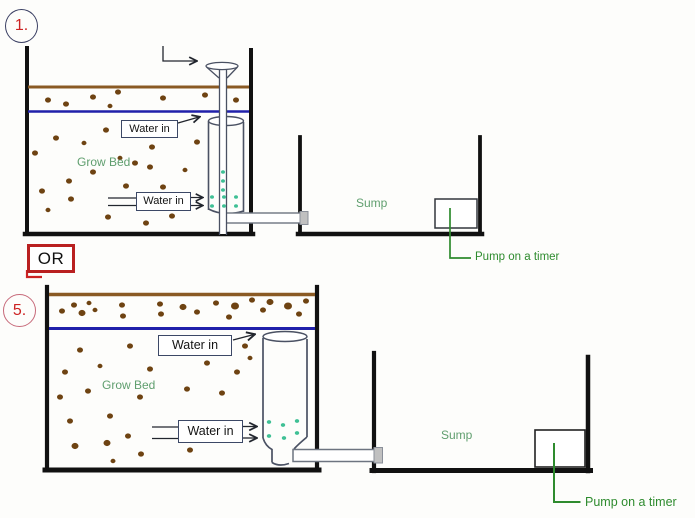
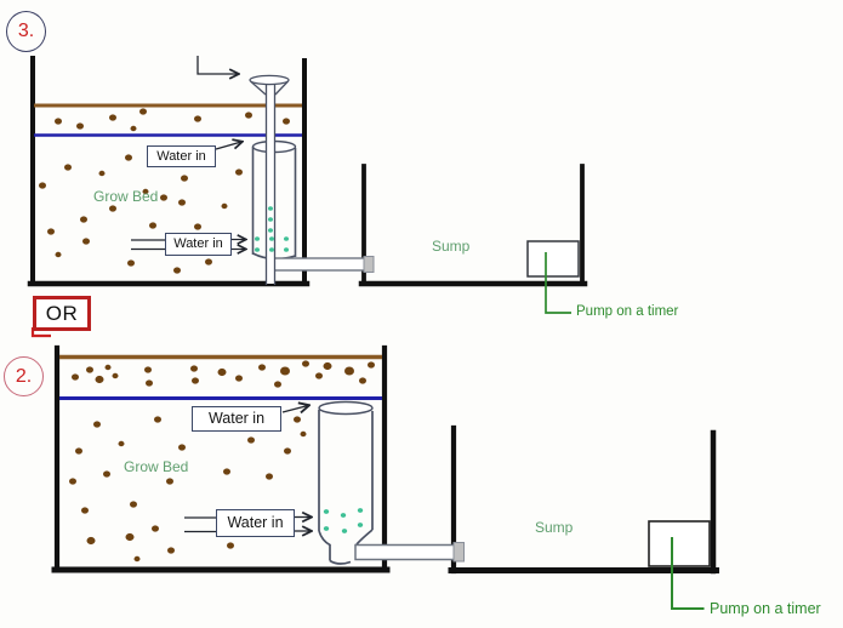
- 1.
+ 3.
  Water in
  Water in
  Grow Bed
  Sump
  Pump on a timer
  OR
- 5.
+ 2.
  Water in
  Water in
  Grow Bed
  Sump
  Pump on a timer
